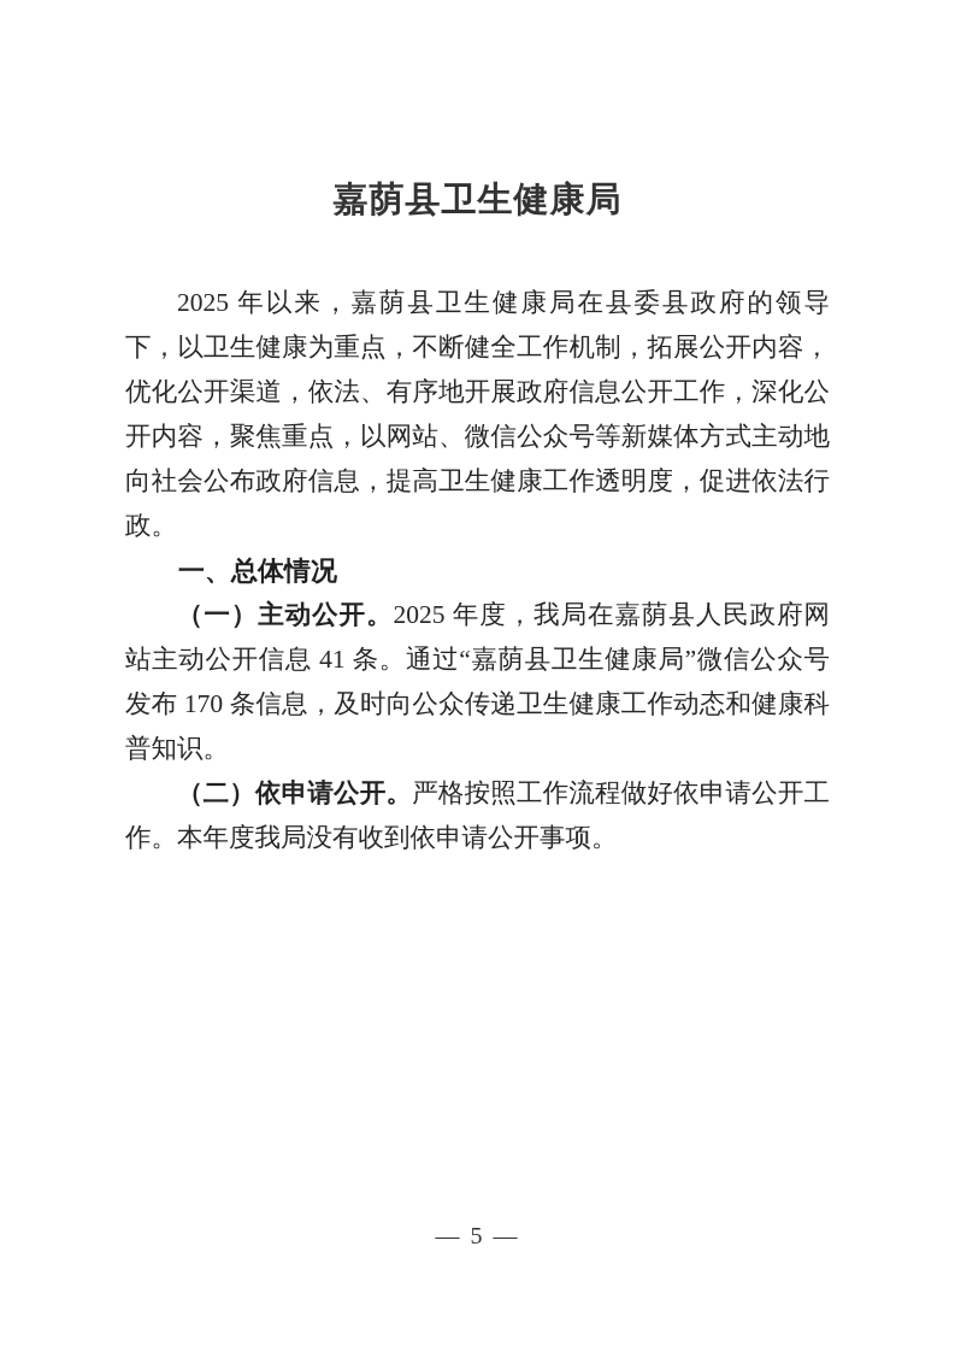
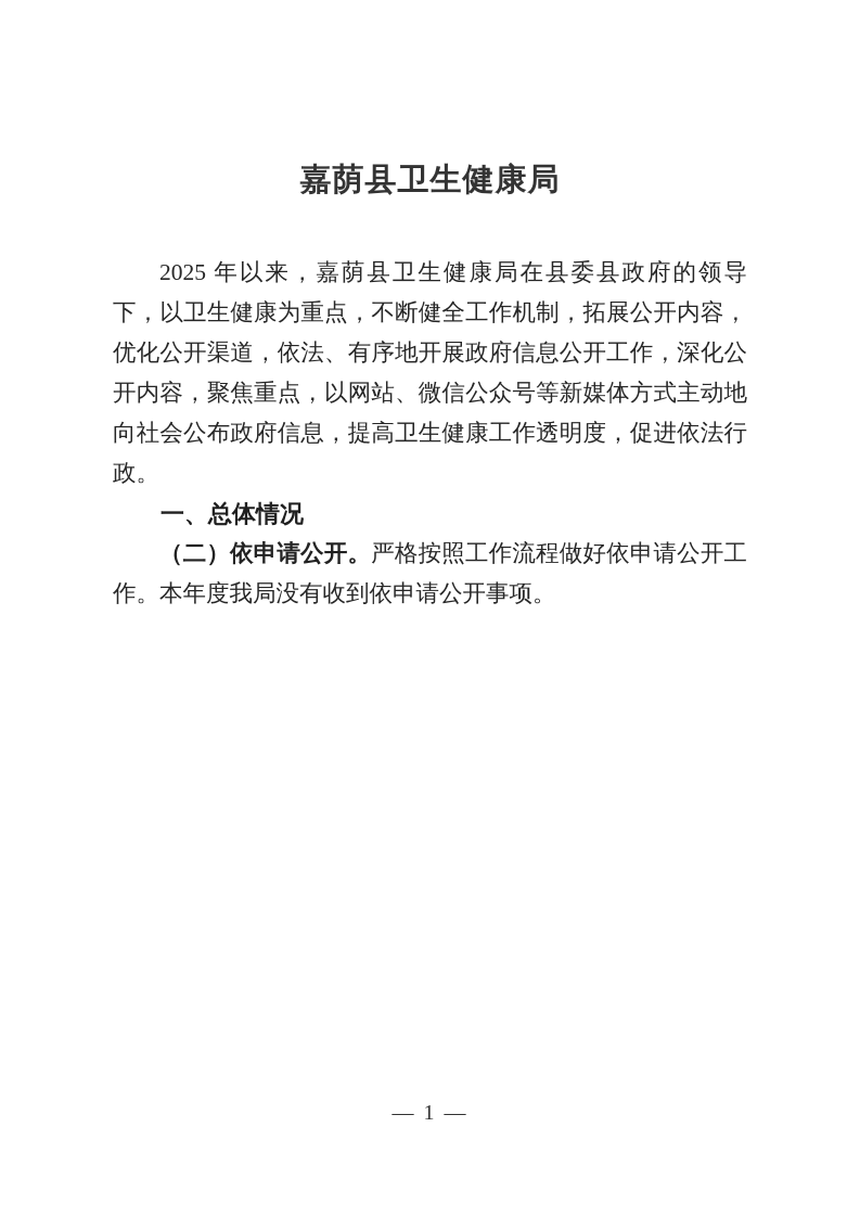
  嘉荫县卫生健康局
  2025 年以来，嘉荫县卫生健康局在县委县政府的领导下，以卫生健康为重点，不断健全工作机制，拓展公开内容，优化公开渠道，依法、有序地开展政府信息公开工作，深化公开内容，聚焦重点，以网站、微信公众号等新媒体方式主动地向社会公布政府信息，提高卫生健康工作透明度，促进依法行政。
  一、总体情况
- （一）主动公开。2025 年度，我局在嘉荫县人民政府网站主动公开信息 41 条。通过“嘉荫县卫生健康局”微信公众号发布 170 条信息，及时向公众传递卫生健康工作动态和健康科普知识。
  （二）依申请公开。严格按照工作流程做好依申请公开工作。本年度我局没有收到依申请公开事项。
- — 5 —
+ — 1 —
